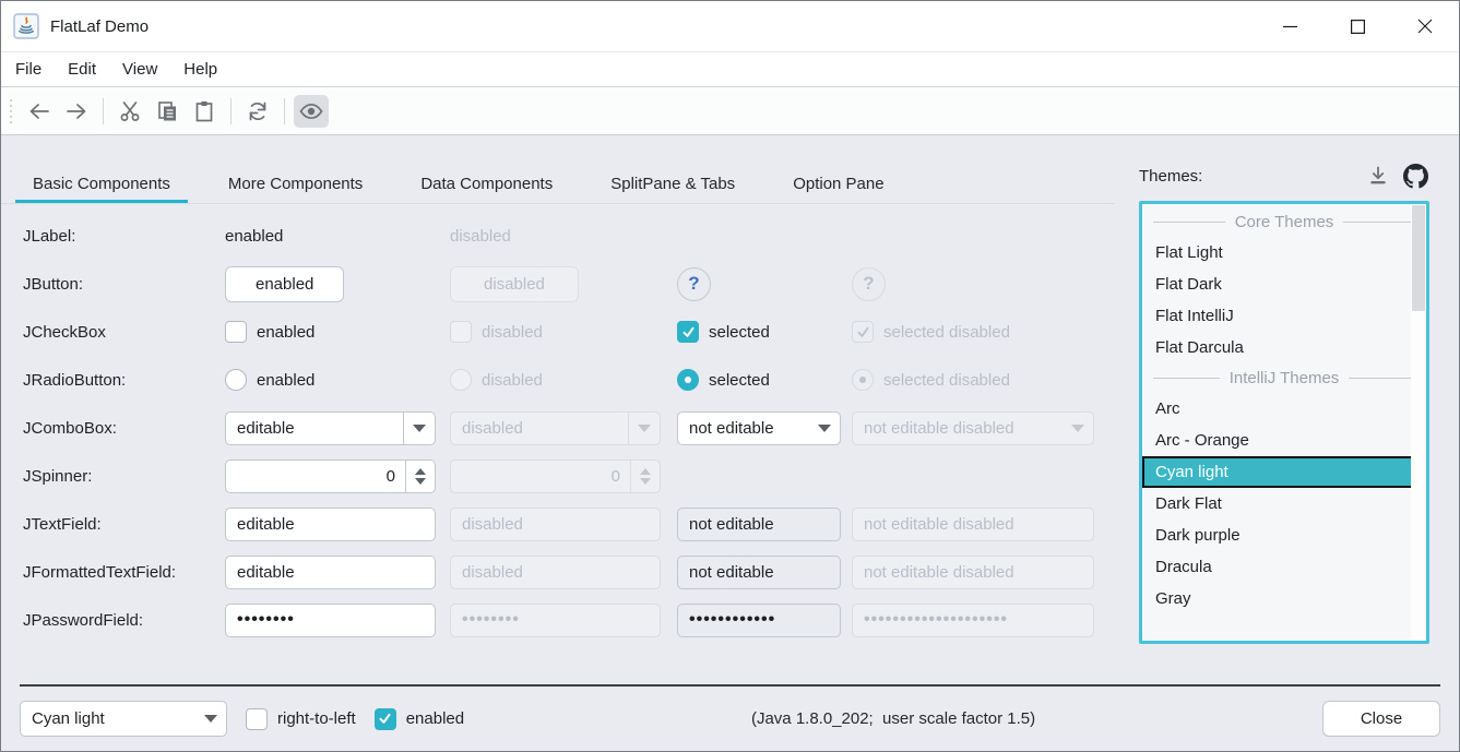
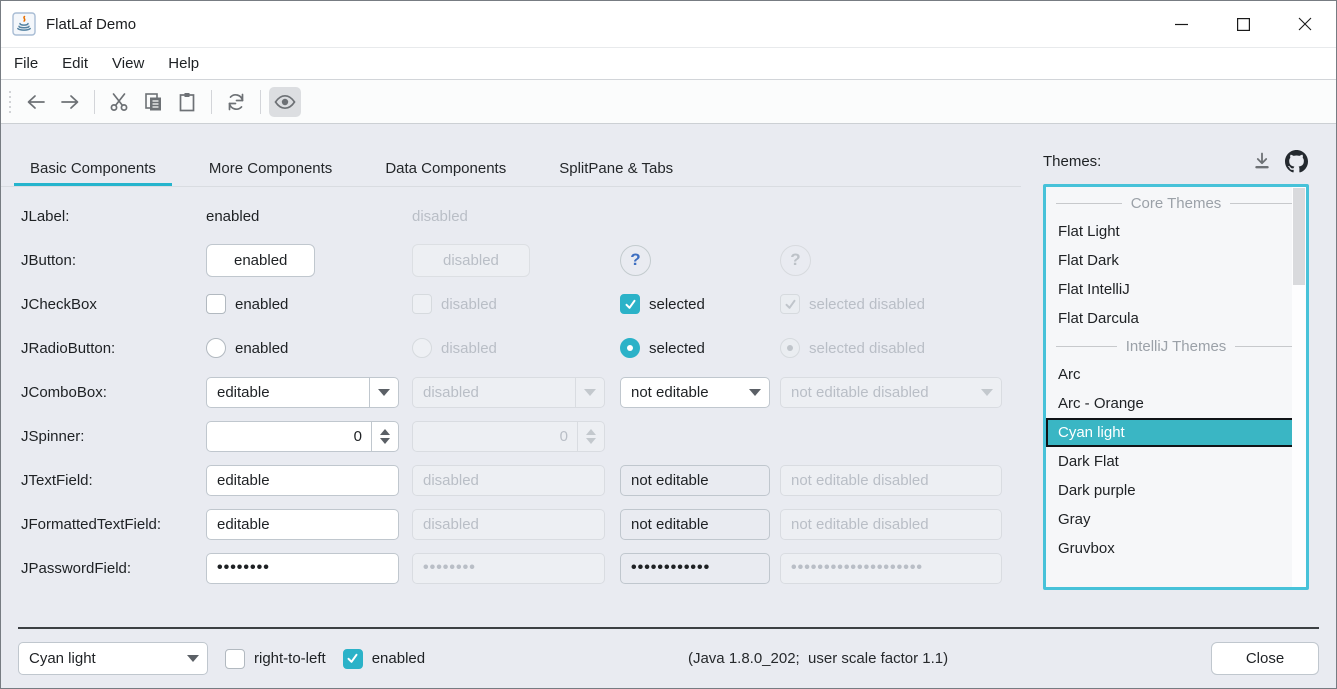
  FlatLaf Demo
  File
  Edit
  View
  Help
  Basic Components
  More Components
  Data Components
  SplitPane & Tabs
- Option Pane
  JLabel:
  enabled
  disabled
  JButton:
  enabled
  disabled
  ?
  ?
  JCheckBox
  enabled
  disabled
  selected
  selected disabled
  JRadioButton:
  enabled
  disabled
  selected
  selected disabled
  JComboBox:
  editable
  disabled
  not editable
  not editable disabled
  JSpinner:
  0
  0
  JTextField:
  editable
  disabled
  not editable
  not editable disabled
  JFormattedTextField:
  editable
  disabled
  not editable
  not editable disabled
  JPasswordField:
  ••••••••
  ••••••••
  ••••••••••••
  ••••••••••••••••••••
  Themes:
  Core Themes
  Flat Light
  Flat Dark
  Flat IntelliJ
  Flat Darcula
  IntelliJ Themes
  Arc
  Arc - Orange
  Cyan light
  Dark Flat
  Dark purple
- Dracula
  Gray
+ Gruvbox
  Cyan light
  right-to-left
  enabled
- (Java 1.8.0_202; user scale factor 1.5)
+ (Java 1.8.0_202; user scale factor 1.1)
  Close
